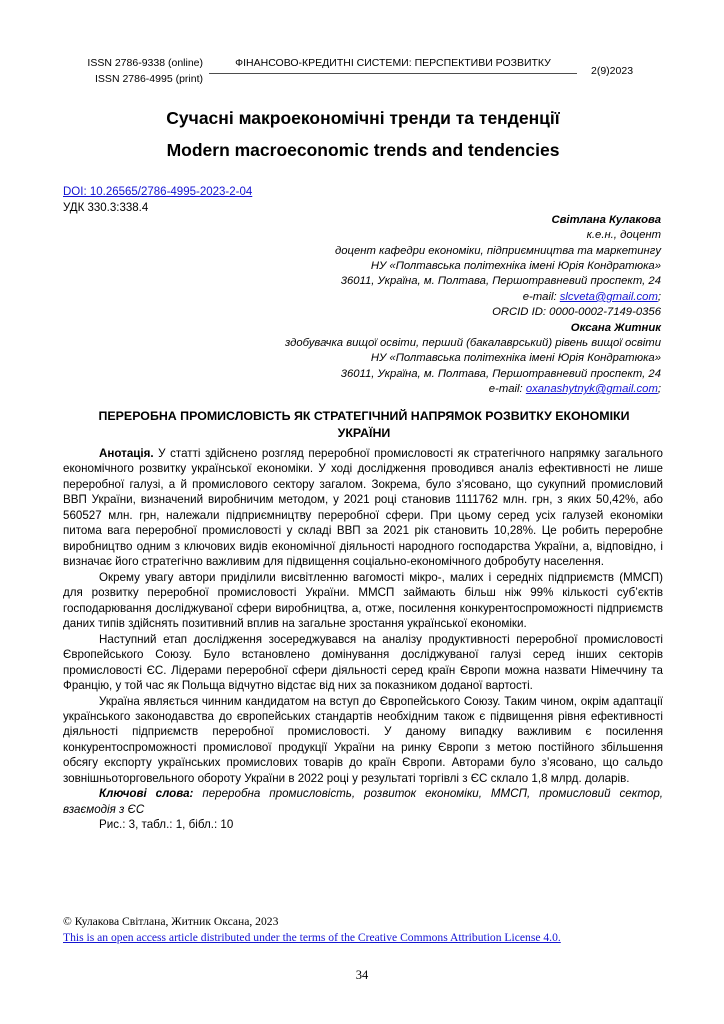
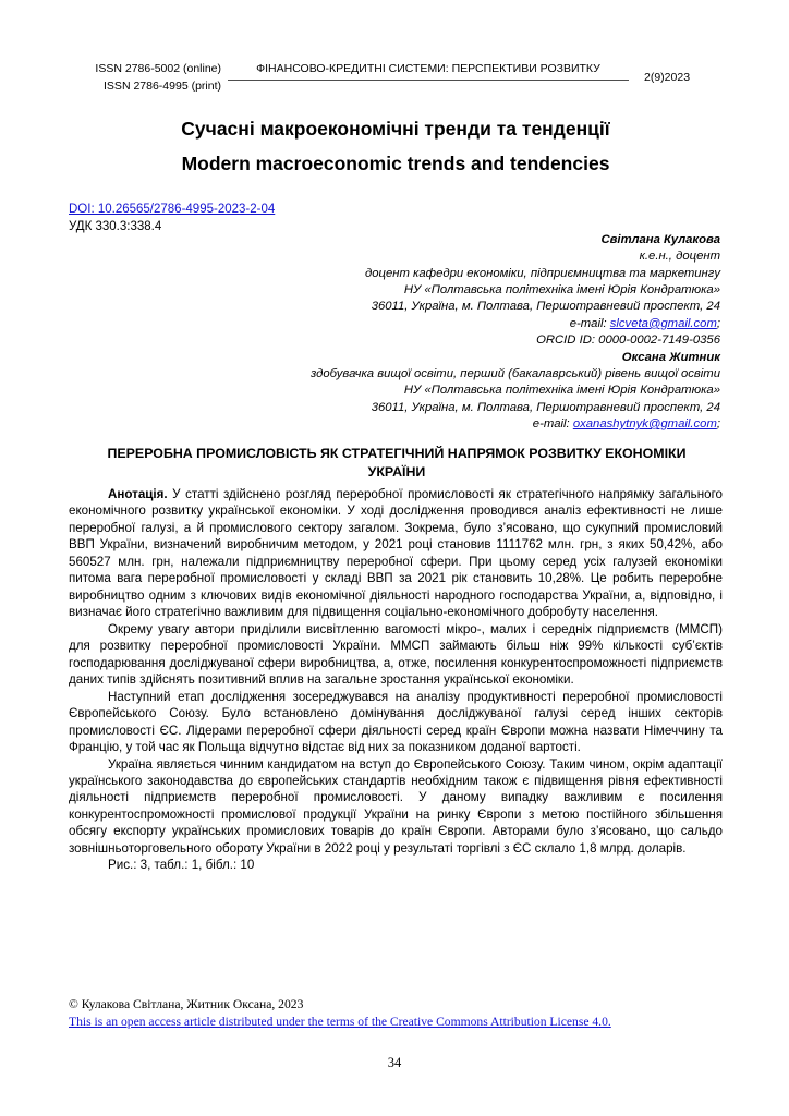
- ISSN 2786-9338 (online)
+ ISSN 2786-5002 (online)
  ISSN 2786-4995 (print)
  ФІНАНСОВО-КРЕДИТНІ СИСТЕМИ: ПЕРСПЕКТИВИ РОЗВИТКУ
  2(9)2023
  Сучасні макроекономічні тренди та тенденції
  Modern macroeconomic trends and tendencies
  DOI: 10.26565/2786-4995-2023-2-04
  УДК 330.3:338.4
  Світлана Кулакова
  к.е.н., доцент
  доцент кафедри економіки, підприємництва та маркетингу
  НУ «Полтавська політехніка імені Юрія Кондратюка»
  36011, Україна, м. Полтава, Першотравневий проспект, 24
  e-mail: slcveta@gmail.com;
  ORCID ID: 0000-0002-7149-0356
  Оксана Житник
  здобувачка вищої освіти, перший (бакалаврський) рівень вищої освіти
  НУ «Полтавська політехніка імені Юрія Кондратюка»
  36011, Україна, м. Полтава, Першотравневий проспект, 24
  e-mail: oxanashytnyk@gmail.com;
  ПЕРЕРОБНА ПРОМИСЛОВІСТЬ ЯК СТРАТЕГІЧНИЙ НАПРЯМОК РОЗВИТКУ ЕКОНОМІКИ УКРАЇНИ
  Анотація. У статті здійснено розгляд переробної промисловості як стратегічного напрямку загального економічного розвитку української економіки. У ході дослідження проводився аналіз ефективності не лише переробної галузі, а й промислового сектору загалом. Зокрема, було з’ясовано, що сукупний промисловий ВВП України, визначений виробничим методом, у 2021 році становив 1111762 млн. грн, з яких 50,42%, або 560527 млн. грн, належали підприємництву переробної сфери. При цьому серед усіх галузей економіки питома вага переробної промисловості у складі ВВП за 2021 рік становить 10,28%. Це робить переробне виробництво одним з ключових видів економічної діяльності народного господарства України, а, відповідно, і визначає його стратегічно важливим для підвищення соціально-економічного добробуту населення.
  Окрему увагу автори приділили висвітленню вагомості мікро-, малих і середніх підприємств (ММСП) для розвитку переробної промисловості України. ММСП займають більш ніж 99% кількості суб’єктів господарювання досліджуваної сфери виробництва, а, отже, посилення конкурентоспроможності підприємств даних типів здійснять позитивний вплив на загальне зростання української економіки.
  Наступний етап дослідження зосереджувався на аналізу продуктивності переробної промисловості Європейського Союзу. Було встановлено домінування досліджуваної галузі серед інших секторів промисловості ЄС. Лідерами переробної сфери діяльності серед країн Європи можна назвати Німеччину та Францію, у той час як Польща відчутно відстає від них за показником доданої вартості.
  Україна являється чинним кандидатом на вступ до Європейського Союзу. Таким чином, окрім адаптації українського законодавства до європейських стандартів необхідним також є підвищення рівня ефективності діяльності підприємств переробної промисловості. У даному випадку важливим є посилення конкурентоспроможності промислової продукції України на ринку Європи з метою постійного збільшення обсягу експорту українських промислових товарів до країн Європи. Авторами було з’ясовано, що сальдо зовнішньоторговельного обороту України в 2022 році у результаті торгівлі з ЄС склало 1,8 млрд. доларів.
- Ключові слова: переробна промисловість, розвиток економіки, ММСП, промисловий сектор, взаємодія з ЄС
  Рис.: 3, табл.: 1, бібл.: 10
  © Кулакова Світлана, Житник Оксана, 2023
  This is an open access article distributed under the terms of the Creative Commons Attribution License 4.0.
  34
